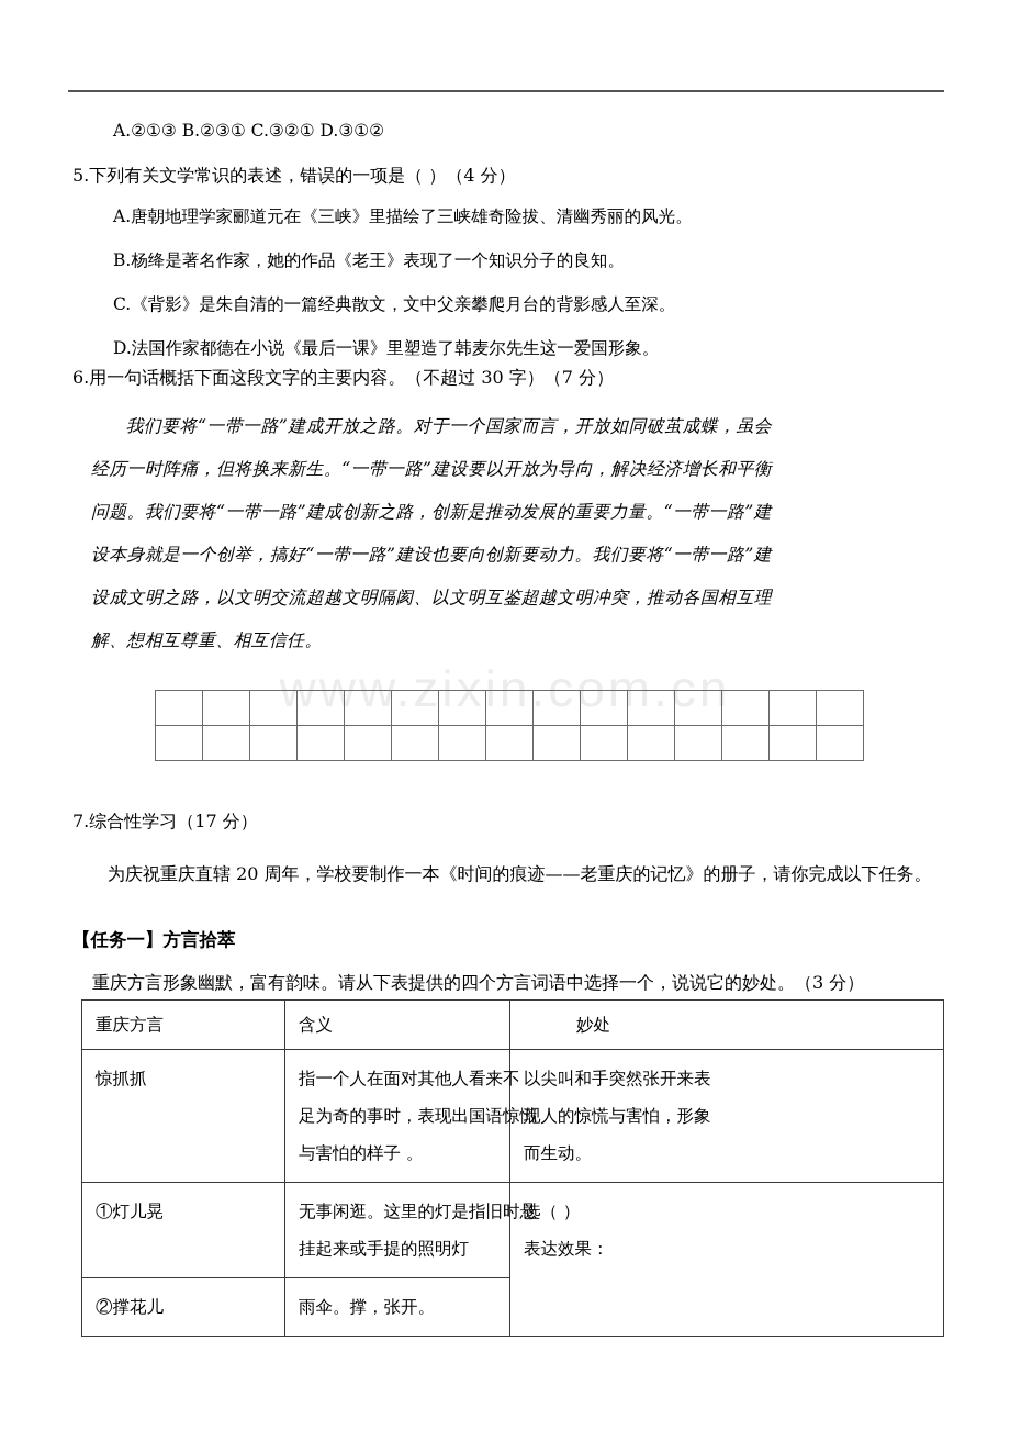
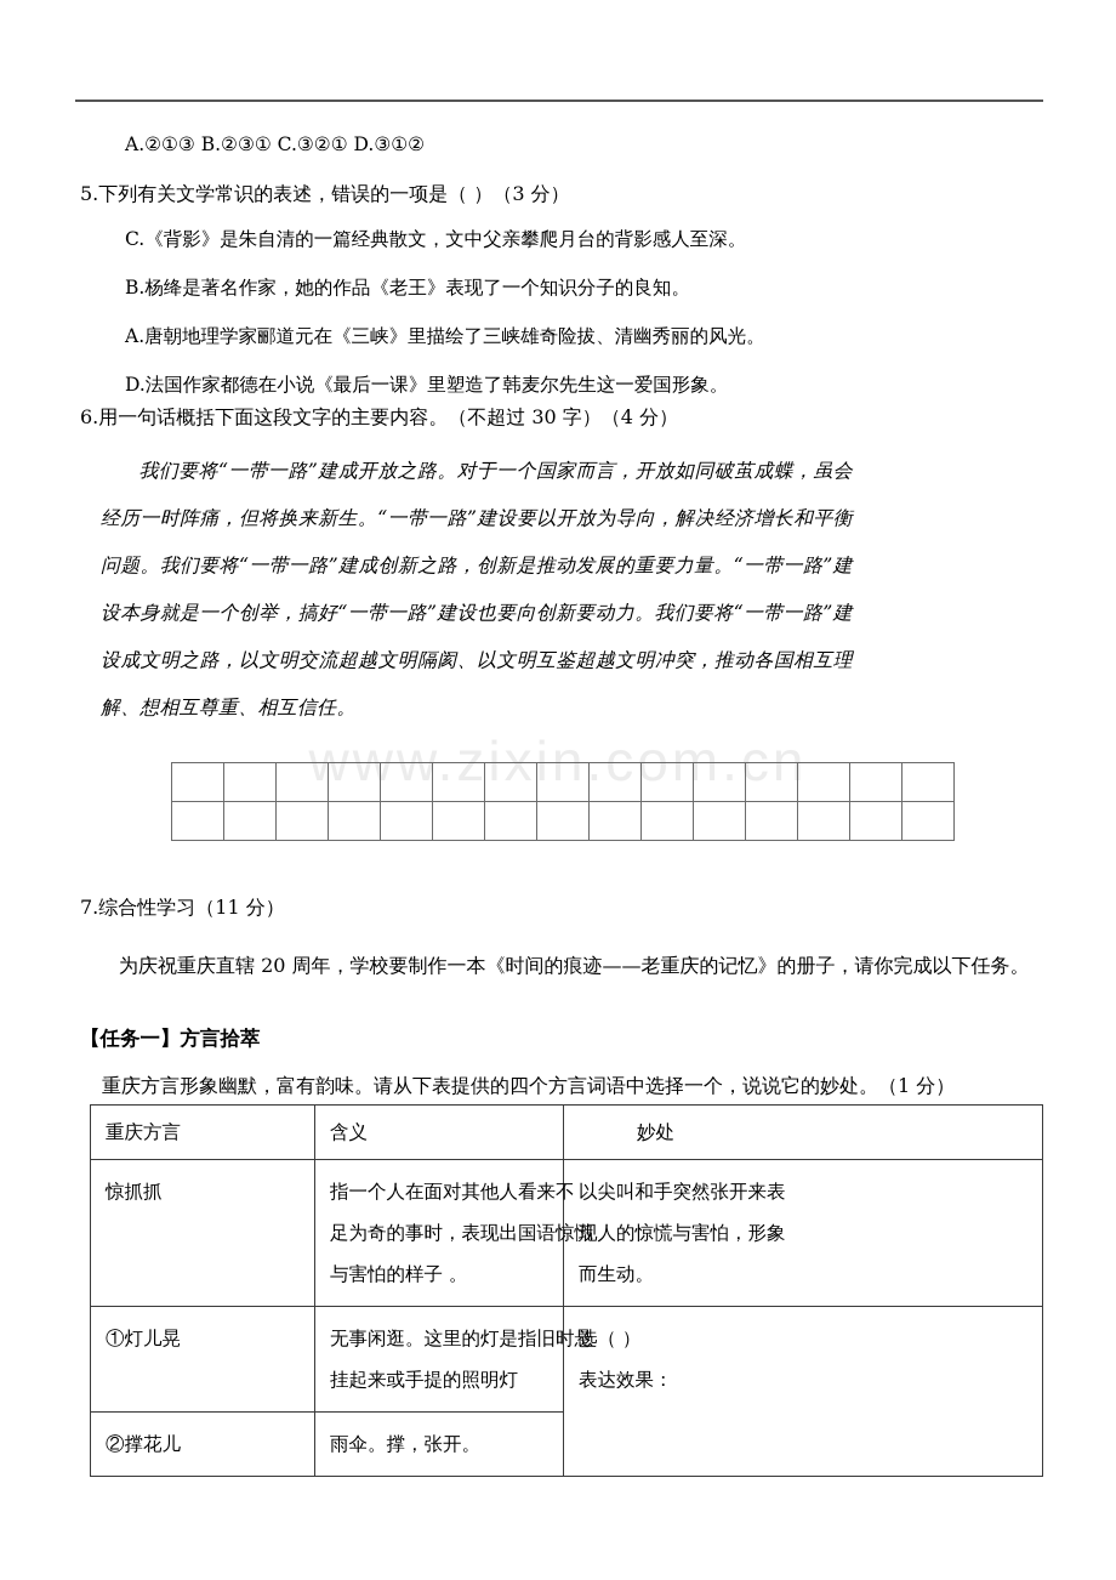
  www.zixin.com.cn
  A.②①③ B.②③① C.③②① D.③①②
- 5.下列有关文学常识的表述，错误的一项是（ ）（4 分）
+ 5.下列有关文学常识的表述，错误的一项是（ ）（3 分）
- A.唐朝地理学家郦道元在《三峡》里描绘了三峡雄奇险拔、清幽秀丽的风光。
+ C.《背影》是朱自清的一篇经典散文，文中父亲攀爬月台的背影感人至深。
  B.杨绛是著名作家，她的作品《老王》表现了一个知识分子的良知。
- C.《背影》是朱自清的一篇经典散文，文中父亲攀爬月台的背影感人至深。
+ A.唐朝地理学家郦道元在《三峡》里描绘了三峡雄奇险拔、清幽秀丽的风光。
  D.法国作家都德在小说《最后一课》里塑造了韩麦尔先生这一爱国形象。
- 6.用一句话概括下面这段文字的主要内容。（不超过 30 字）（7 分）
+ 6.用一句话概括下面这段文字的主要内容。（不超过 30 字）（4 分）
  我们要将“一带一路”建成开放之路。对于一个国家而言，开放如同破茧成蝶，虽会经历一时阵痛，但将换来新生。“一带一路”建设要以开放为导向，解决经济增长和平衡问题。我们要将“一带一路”建成创新之路，创新是推动发展的重要力量。“一带一路”建设本身就是一个创举，搞好“一带一路”建设也要向创新要动力。我们要将“一带一路”建设成文明之路，以文明交流超越文明隔阂、以文明互鉴超越文明冲突，推动各国相互理解、想相互尊重、相互信任。
- 7.综合性学习（17 分）
+ 7.综合性学习（11 分）
  为庆祝重庆直辖 20 周年，学校要制作一本《时间的痕迹——老重庆的记忆》的册子，请你完成以下任务。
  【任务一】方言拾萃
- 重庆方言形象幽默，富有韵味。请从下表提供的四个方言词语中选择一个，说说它的妙处。（3 分）
+ 重庆方言形象幽默，富有韵味。请从下表提供的四个方言词语中选择一个，说说它的妙处。（1 分）
  重庆方言	含义	妙处
  惊抓抓	指一个人在面对其他人看来不 足为奇的事时，表现出国语惊 与害怕的样子 。	以尖叫和手突然张开来表 现人的惊慌与害怕，形象 而生动。
  ①灯儿晃	无事闲逛。这里的灯是指旧时 挂起来或手提的照明灯	选（ ） 表达效果：
  ②撑花儿	雨伞。撑，张开。
